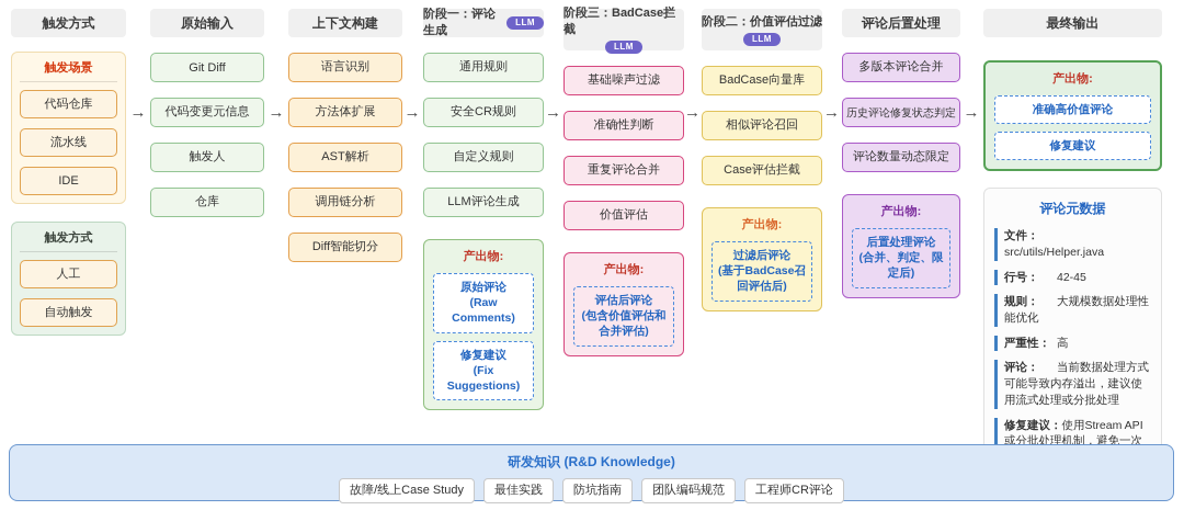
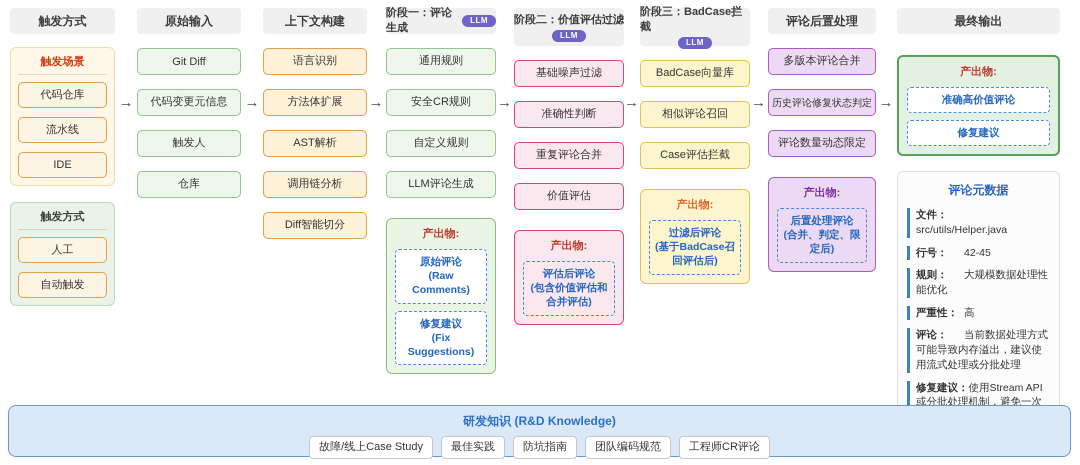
  触发方式
  触发场景
  代码仓库
  流水线
  IDE
  触发方式
  人工
  自动触发
  原始输入
  Git Diff
  代码变更元信息
  触发人
  仓库
  上下文构建
  语言识别
  方法体扩展
  AST解析
  调用链分析
  Diff智能切分
  阶段一：评论生成
  LLM
  通用规则
  安全CR规则
  自定义规则
  LLM评论生成
  产出物:
  原始评论
  (Raw Comments)
  修复建议
  (Fix Suggestions)
- 阶段三：BadCase拦截
+ 阶段二：价值评估过滤
  LLM
  基础噪声过滤
  准确性判断
  重复评论合并
  价值评估
  产出物:
  评估后评论
  (包含价值评估和合并评估)
- 阶段二：价值评估过滤
+ 阶段三：BadCase拦截
  LLM
  BadCase向量库
  相似评论召回
  Case评估拦截
  产出物:
  过滤后评论
  (基于BadCase召回评估后)
  评论后置处理
  多版本评论合并
  历史评论修复状态判定
  评论数量动态限定
  产出物:
  后置处理评论
  (合并、判定、限定后)
  最终输出
  产出物:
  准确高价值评论
  修复建议
  评论元数据
  文件：src/utils/Helper.java
  行号： 42-45
  规则： 大规模数据处理性能优化
  严重性： 高
  评论： 当前数据处理方式可能导致内存溢出，建议使用流式处理或分批处理
  修复建议：使用Stream API或分批处理机制，避免一次
  →
  →
  →
  →
  →
  →
  →
  研发知识 (R&D Knowledge)
  故障/线上Case Study
  最佳实践
  防坑指南
  团队编码规范
  工程师CR评论
